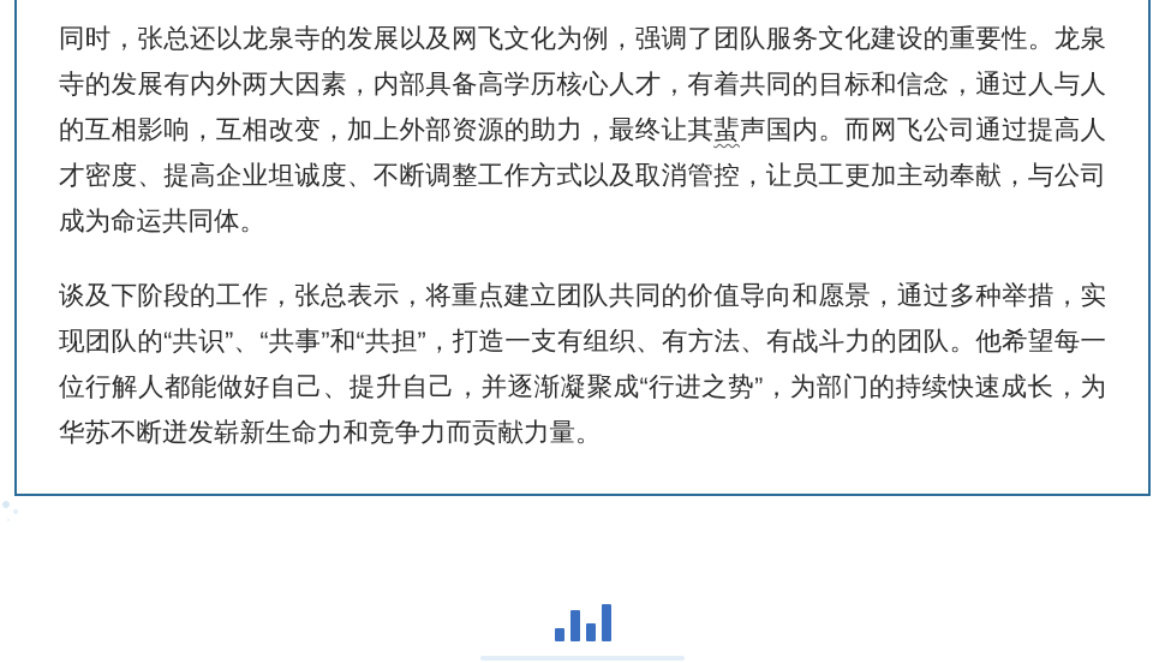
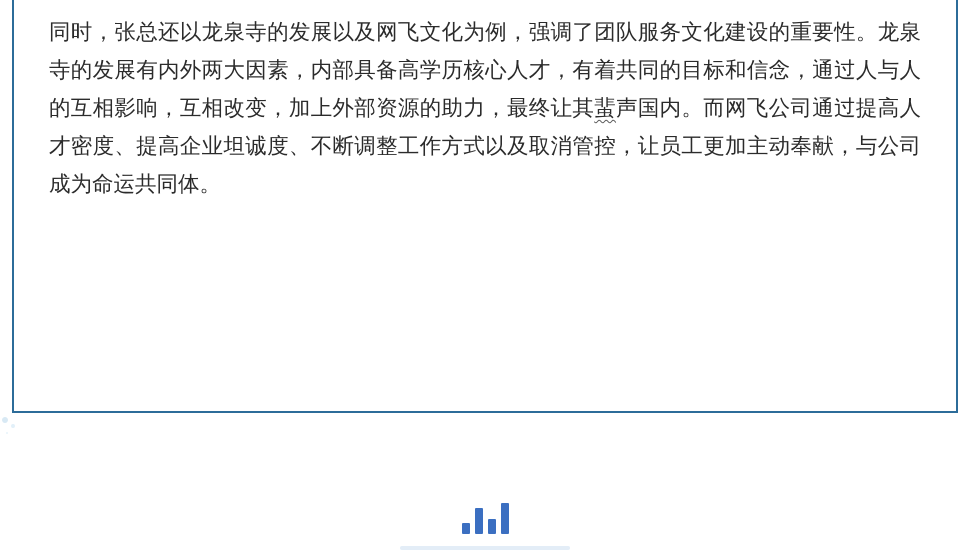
  同时，张总还以龙泉寺的发展以及网飞文化为例，强调了团队服务文化建设的重要性。龙泉寺的发展有内外两大因素，内部具备高学历核心人才，有着共同的目标和信念，通过人与人的互相影响，互相改变，加上外部资源的助力，最终让其蜚声国内。而网飞公司通过提高人才密度、提高企业坦诚度、不断调整工作方式以及取消管控，让员工更加主动奉献，与公司成为命运共同体。
- 谈及下阶段的工作，张总表示，将重点建立团队共同的价值导向和愿景，通过多种举措，实现团队的“共识”、“共事”和“共担”，打造一支有组织、有方法、有战斗力的团队。他希望每一位行解人都能做好自己、提升自己，并逐渐凝聚成“行进之势”，为部门的持续快速成长，为华苏不断迸发崭新生命力和竞争力而贡献力量。
